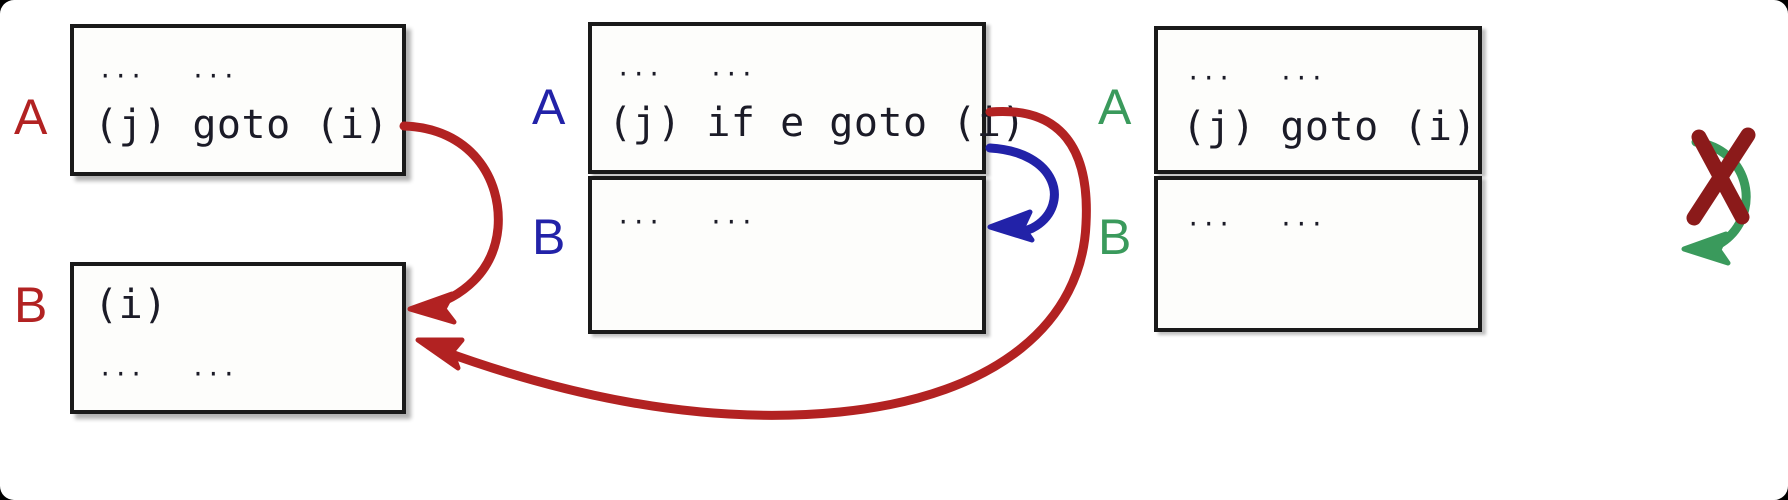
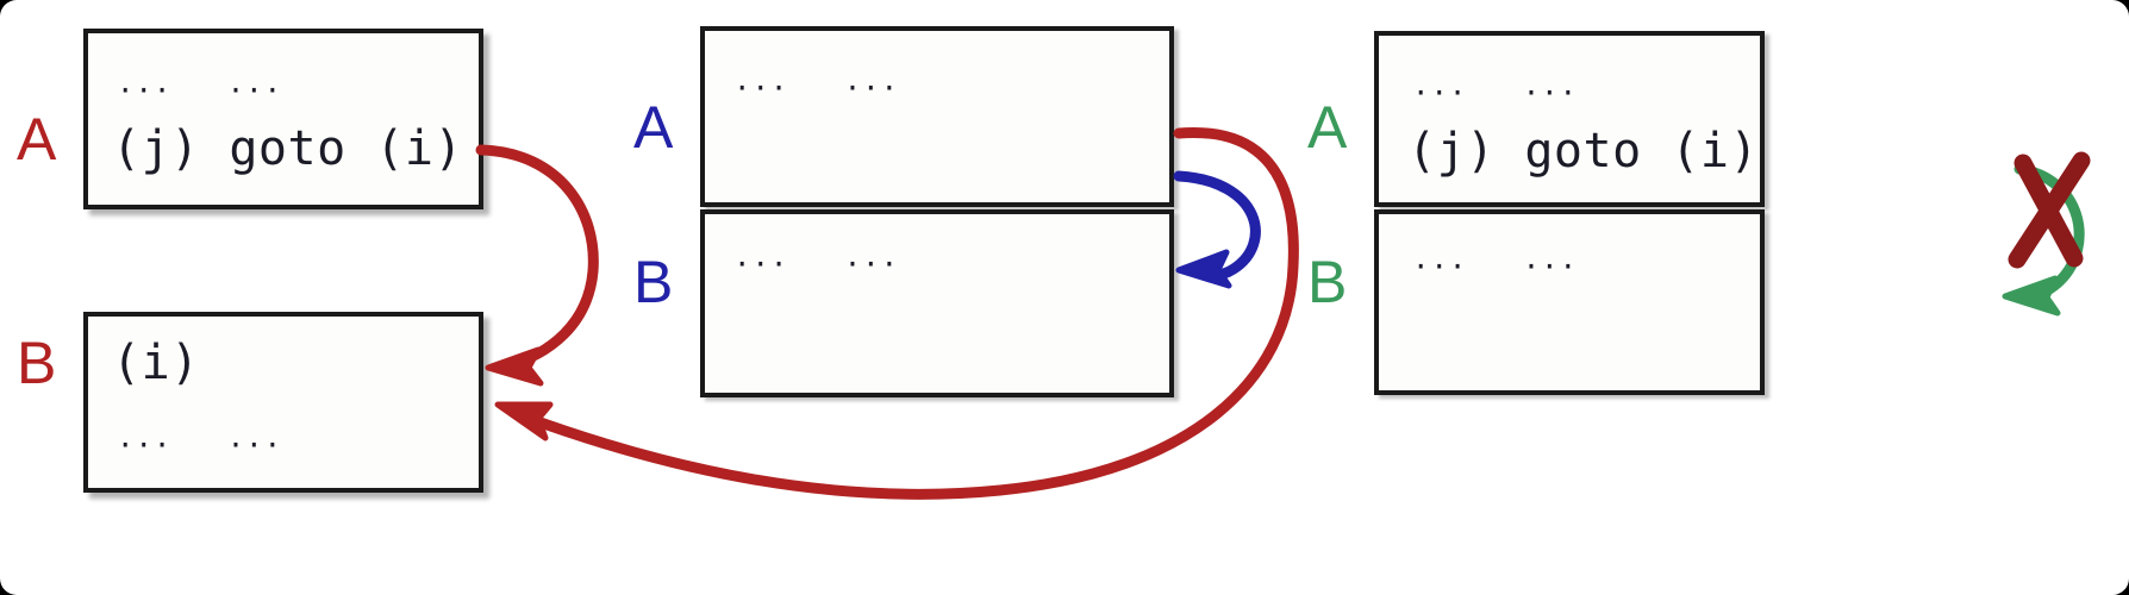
  A
  ··· ···
  (j) goto (i)
  B
  (i)
  ··· ···
  A
  ··· ···
- (j) if e goto (i)
  B
  ··· ···
  A
  ··· ···
  (j) goto (i)
  B
  ··· ···
